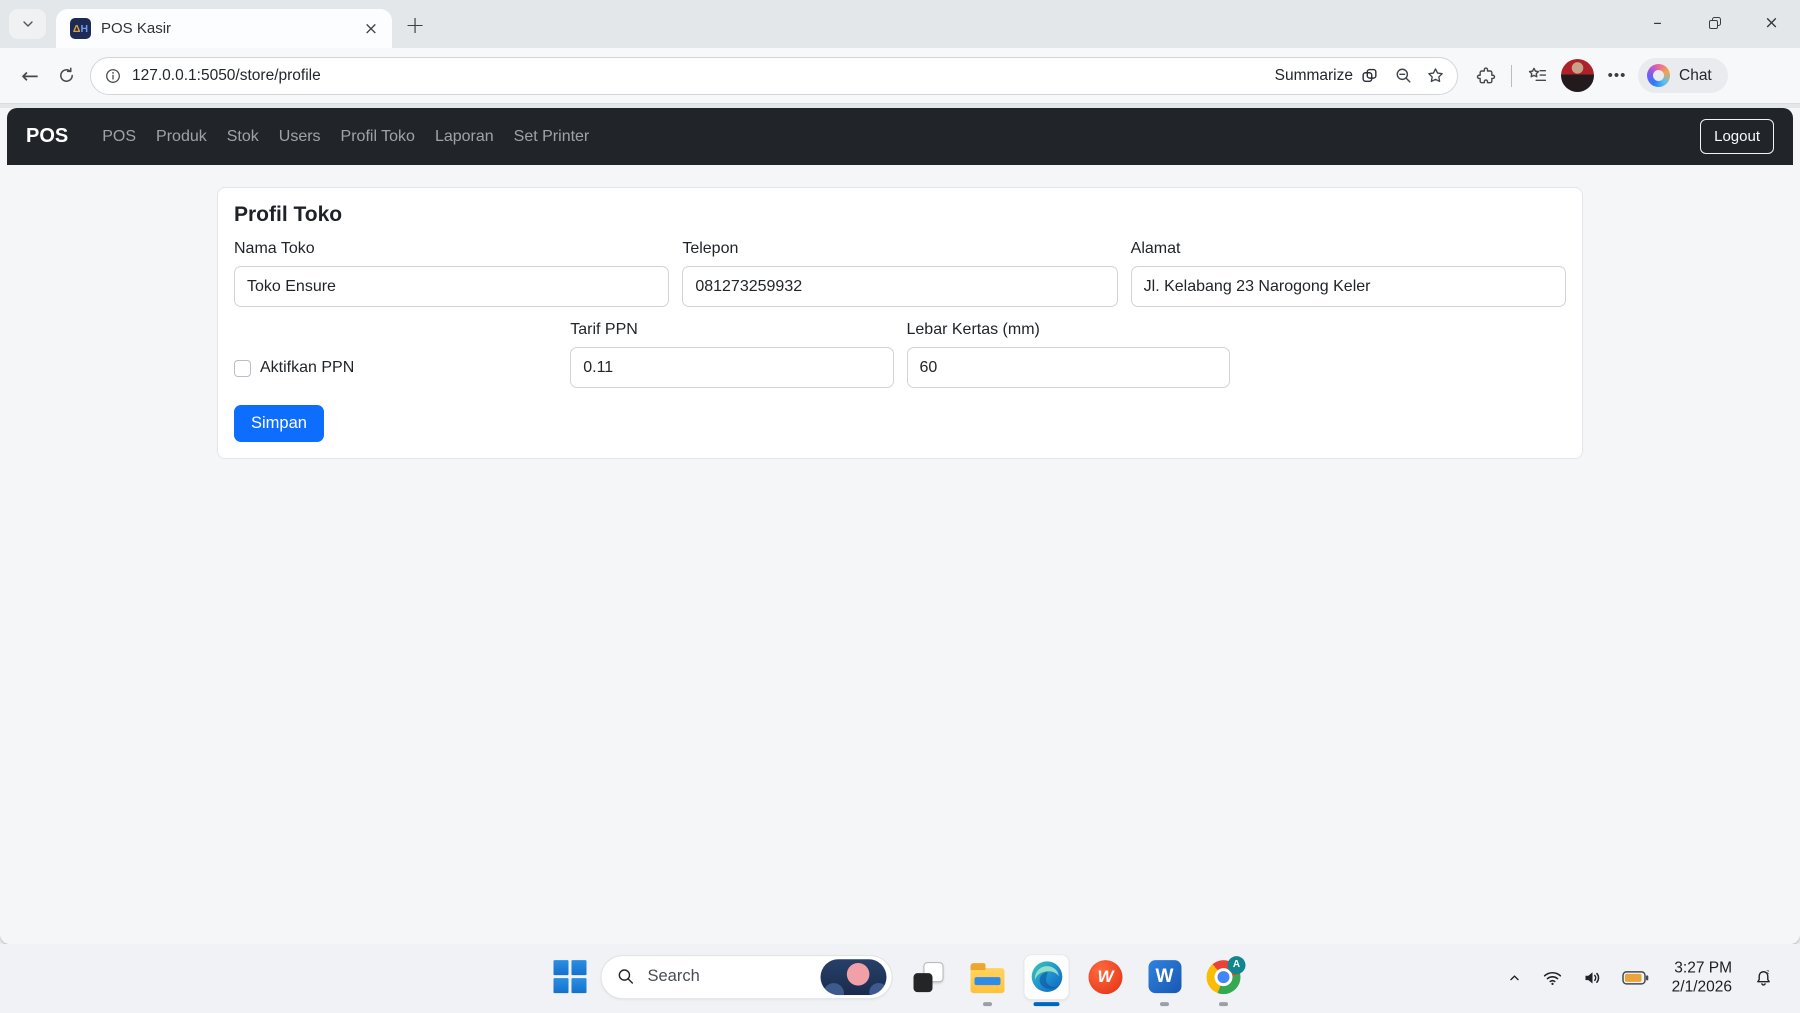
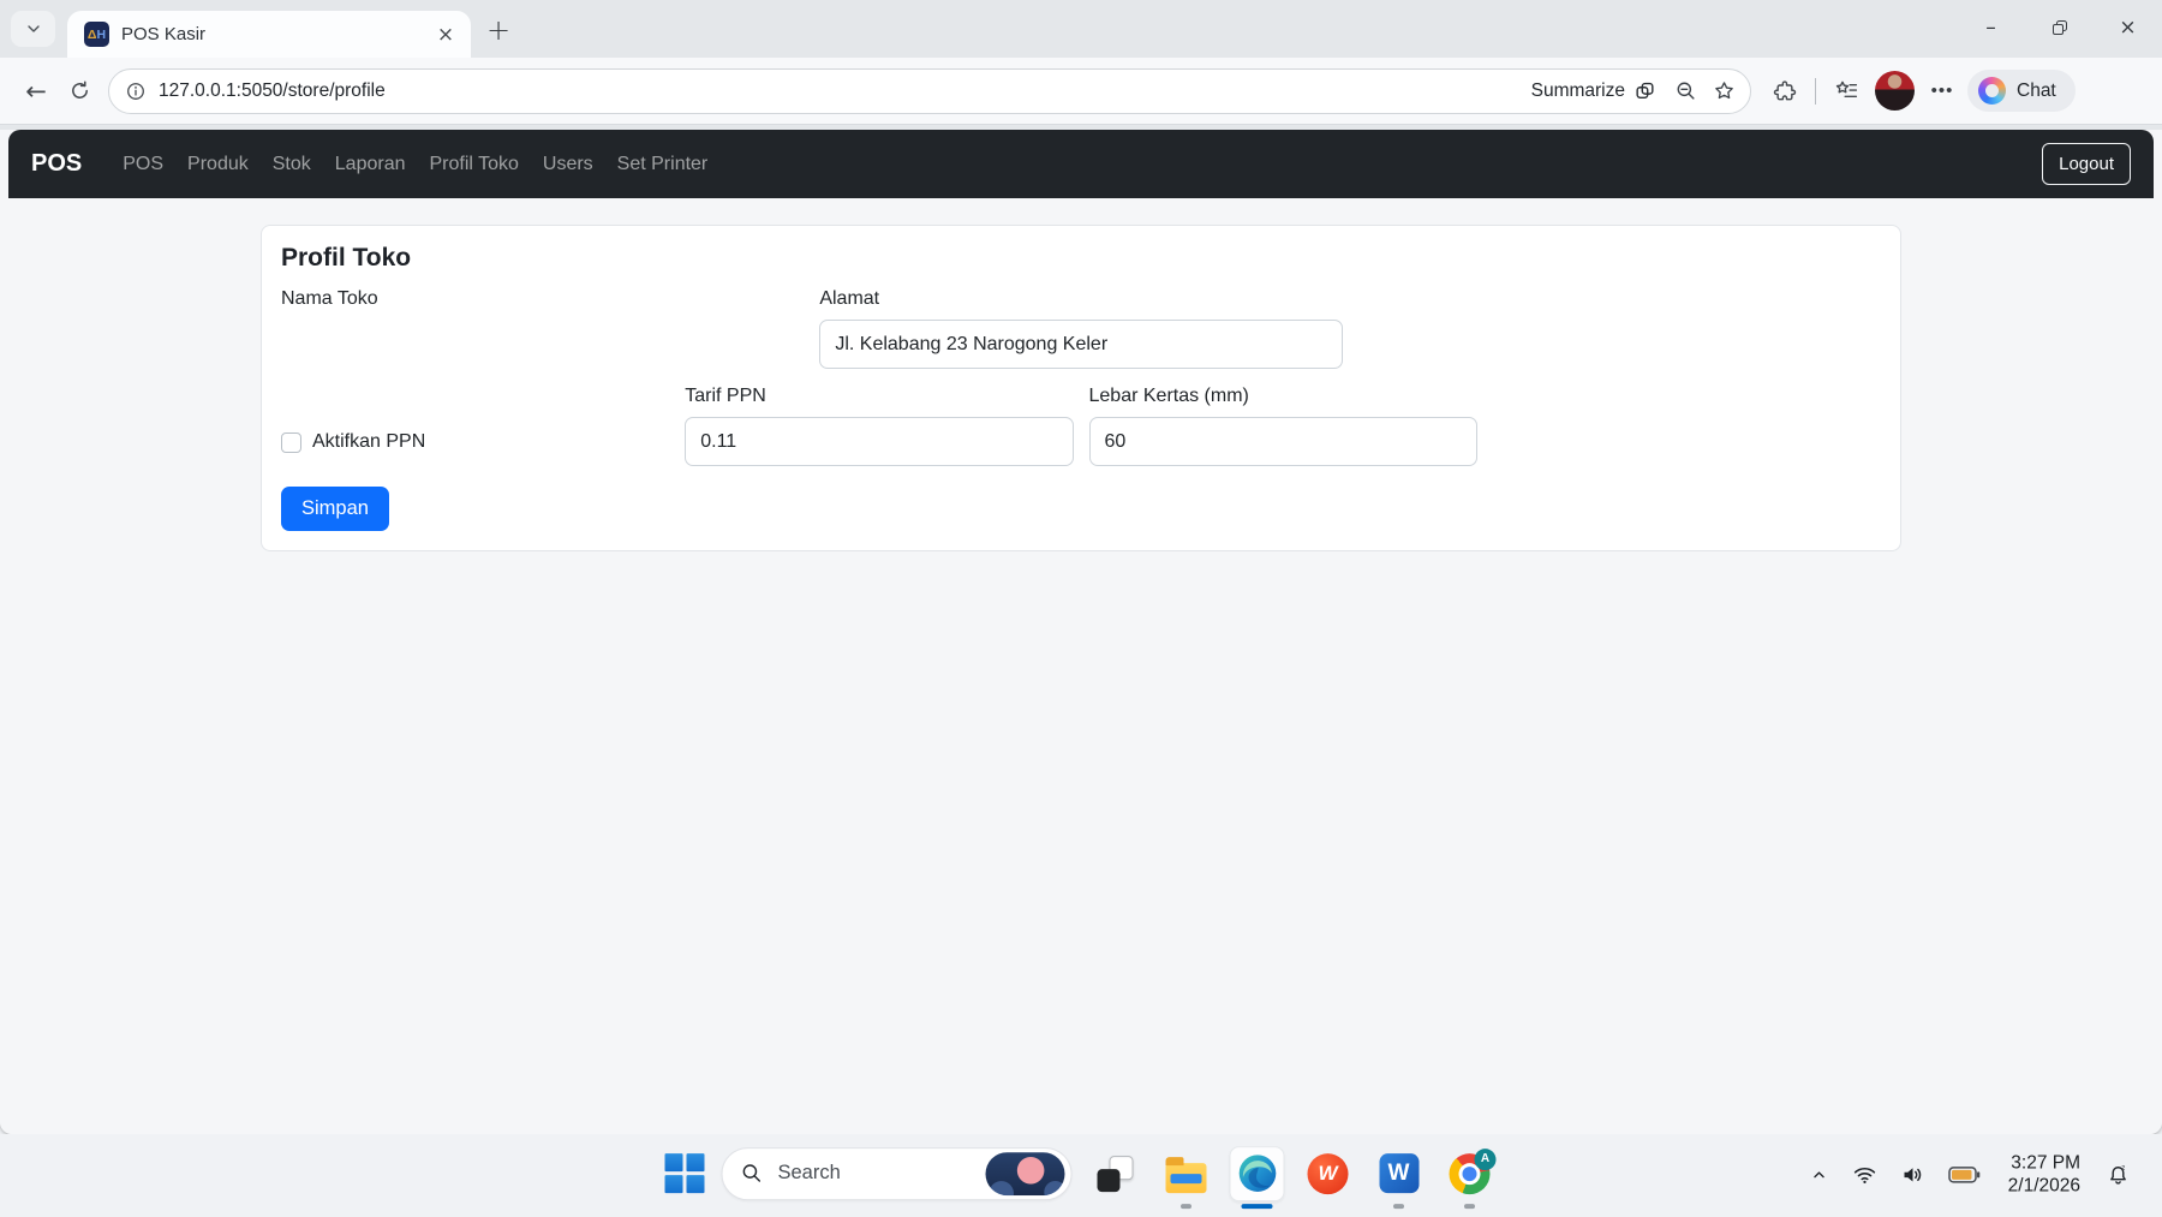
  Δ
  H
  POS Kasir
  ×
  +
  –
  ×
  ←
  127.0.0.1:5050/store/profile
  Summarize
  •••
  Chat
  POS
  POS
  Produk
  Stok
- Users
+ Laporan
  Profil Toko
- Laporan
+ Users
  Set Printer
  Logout
  Profil Toko
  Nama Toko
- Toko Ensure
- Telepon
- 081273259932
  Alamat
  Jl. Kelabang 23 Narogong Keler
  Aktifkan PPN
  Tarif PPN
  0.11
  Lebar Kertas (mm)
  60
  Simpan
  Search
  W
  W
  A
  3:27 PM
  2/1/2026
